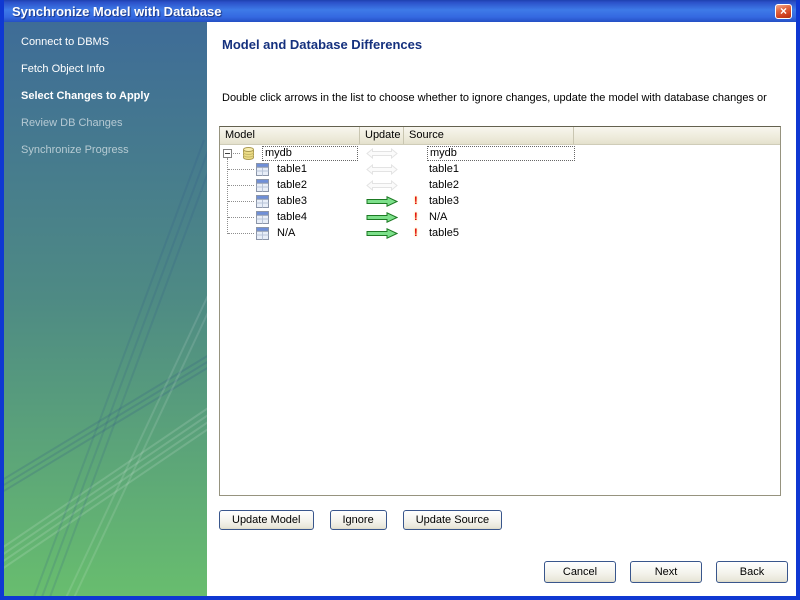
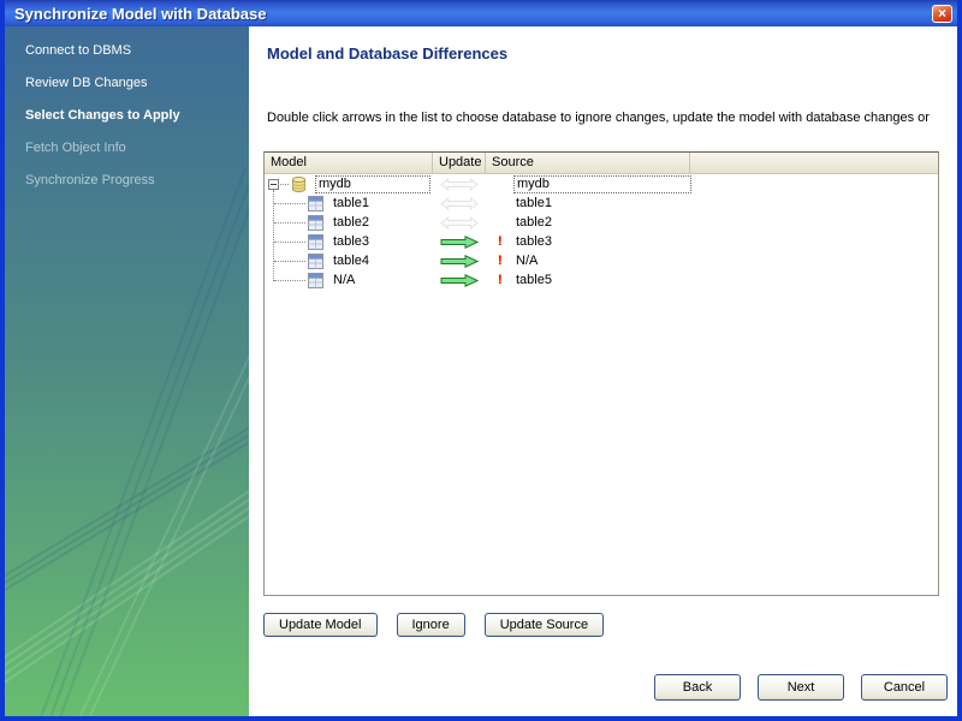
  Synchronize Model with Database
  ×
  Connect to DBMS
- Fetch Object Info
+ Review DB Changes
  Select Changes to Apply
- Review DB Changes
+ Fetch Object Info
  Synchronize Progress
  Model and Database Differences
- Double click arrows in the list to choose whether to ignore changes, update the model with database changes or
+ Double click arrows in the list to choose database to ignore changes, update the model with database changes or
  Model
  Update
  Source
  mydb
  mydb
  table1
  table1
  table2
  table2
  table3
  !
  table3
  table4
  !
  N/A
  N/A
  !
  table5
  Update Model
  Ignore
  Update Source
- Cancel
+ Back
  Next
- Back
+ Cancel
